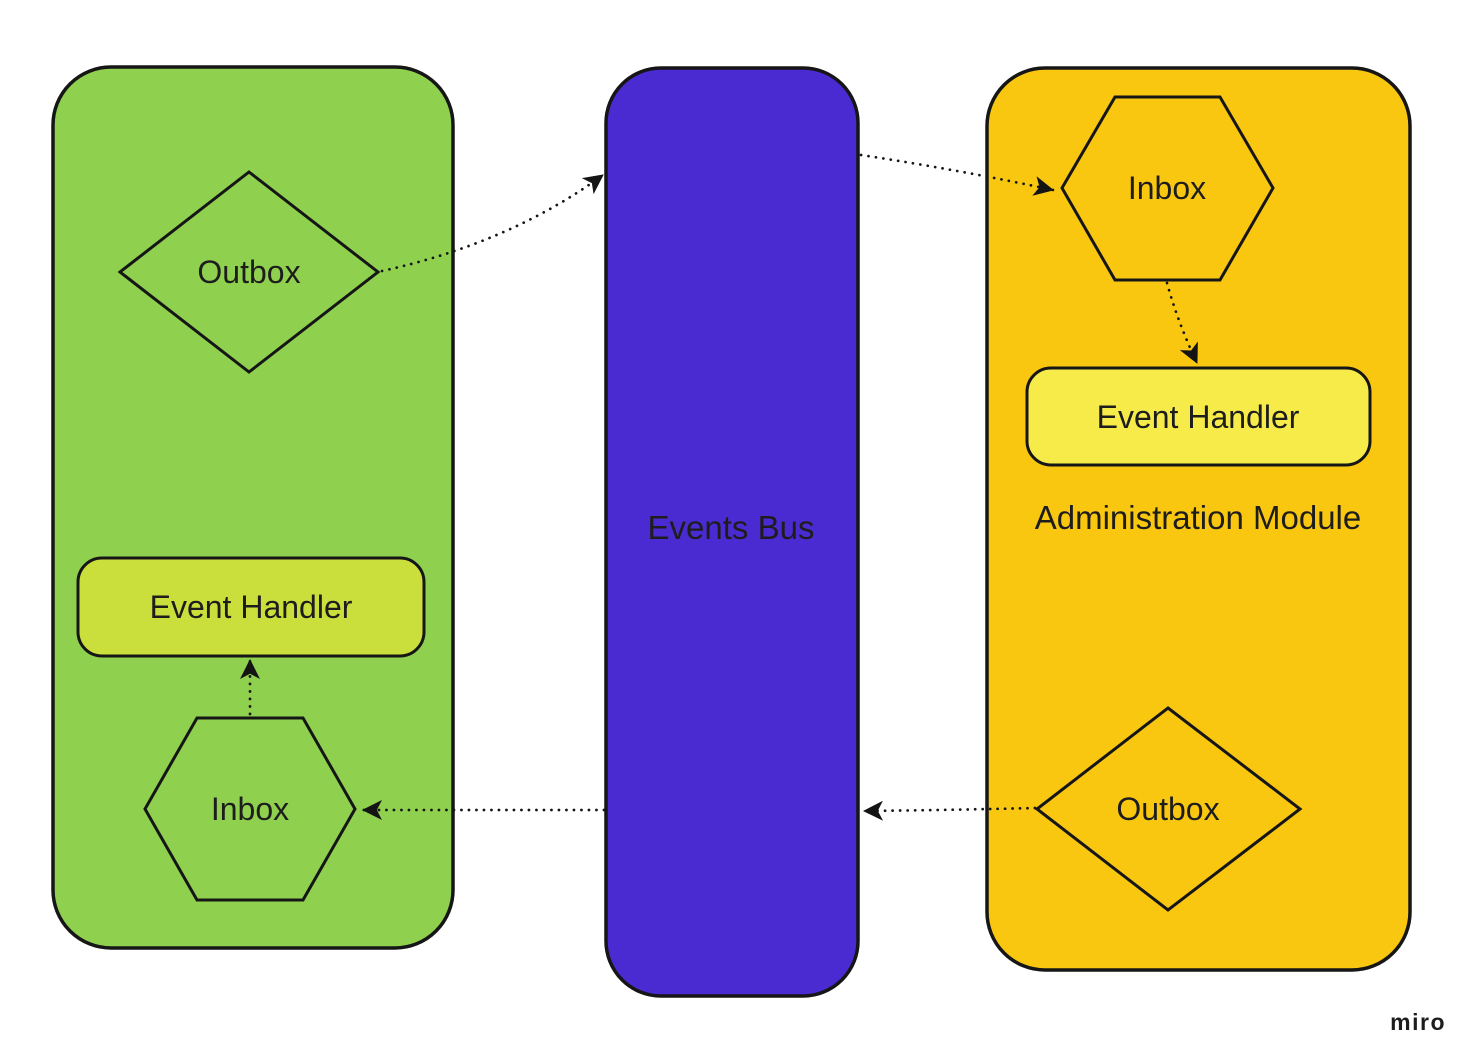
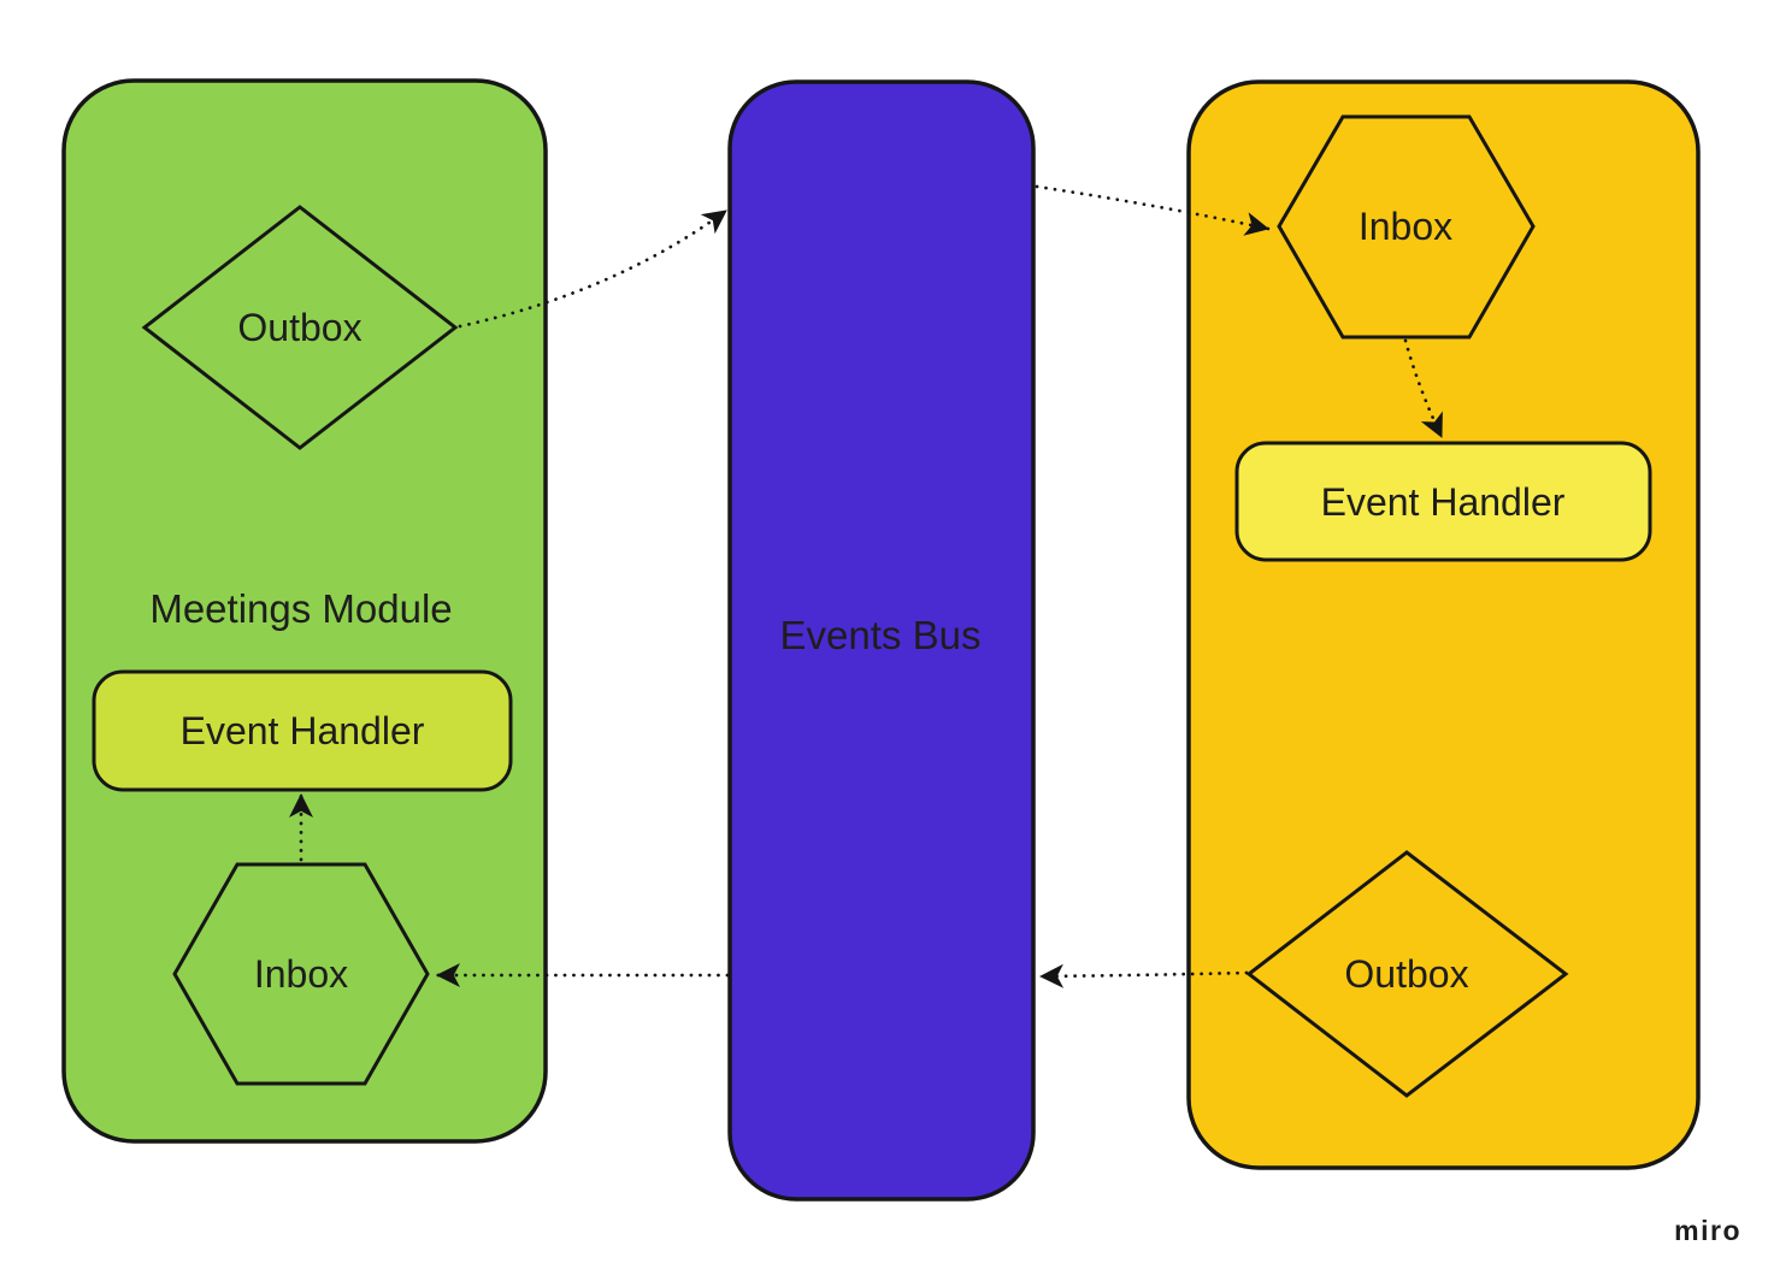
  Outbox
+ Meetings Module
  Event Handler
  Inbox
  Events Bus
  Inbox
  Event Handler
- Administration Module
  Outbox
  miro
